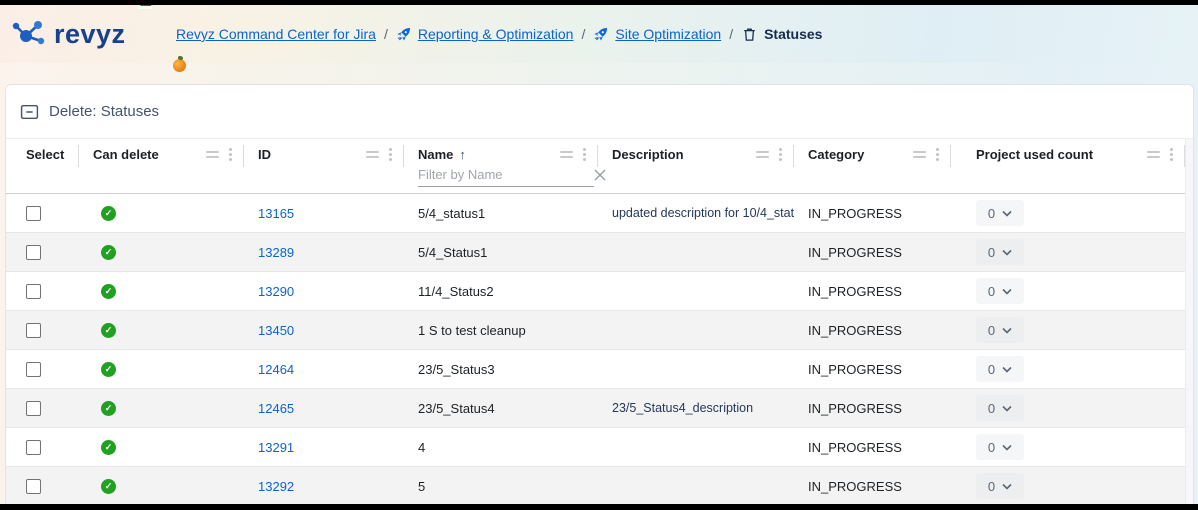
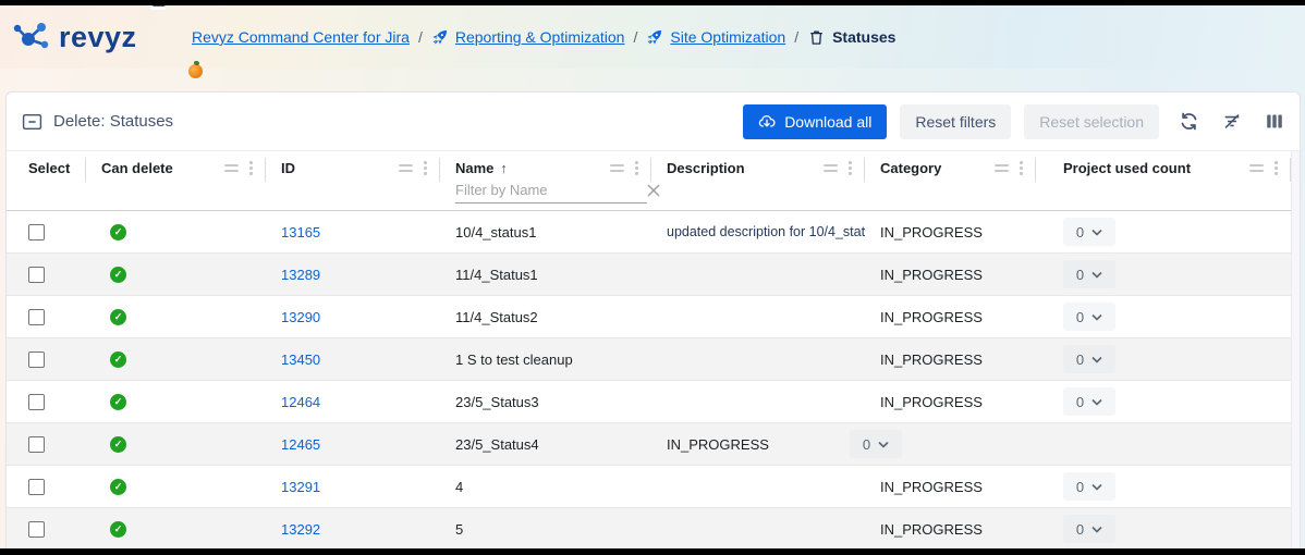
  revyz
  Revyz Command Center for Jira
  /
  Reporting & Optimization
  /
  Site Optimization
  /
  Statuses
  Delete: Statuses
+ Download all
+ Reset filters
+ Reset selection
  Select
  Can delete
  ID
  Name
  ↑
  Filter by Name
  Description
  Category
  Project used count
  ✓
  13165
- 5/4_status1
+ 10/4_status1
  updated description for 10/4_stat
  IN_PROGRESS
  0
  ✓
  13289
- 5/4_Status1
+ 11/4_Status1
  IN_PROGRESS
  0
  ✓
  13290
  11/4_Status2
  IN_PROGRESS
  0
  ✓
  13450
  1 S to test cleanup
  IN_PROGRESS
  0
  ✓
  12464
  23/5_Status3
  IN_PROGRESS
  0
  ✓
  12465
  23/5_Status4
- 23/5_Status4_description
  IN_PROGRESS
  0
  ✓
  13291
  4
  IN_PROGRESS
  0
  ✓
  13292
  5
  IN_PROGRESS
  0
